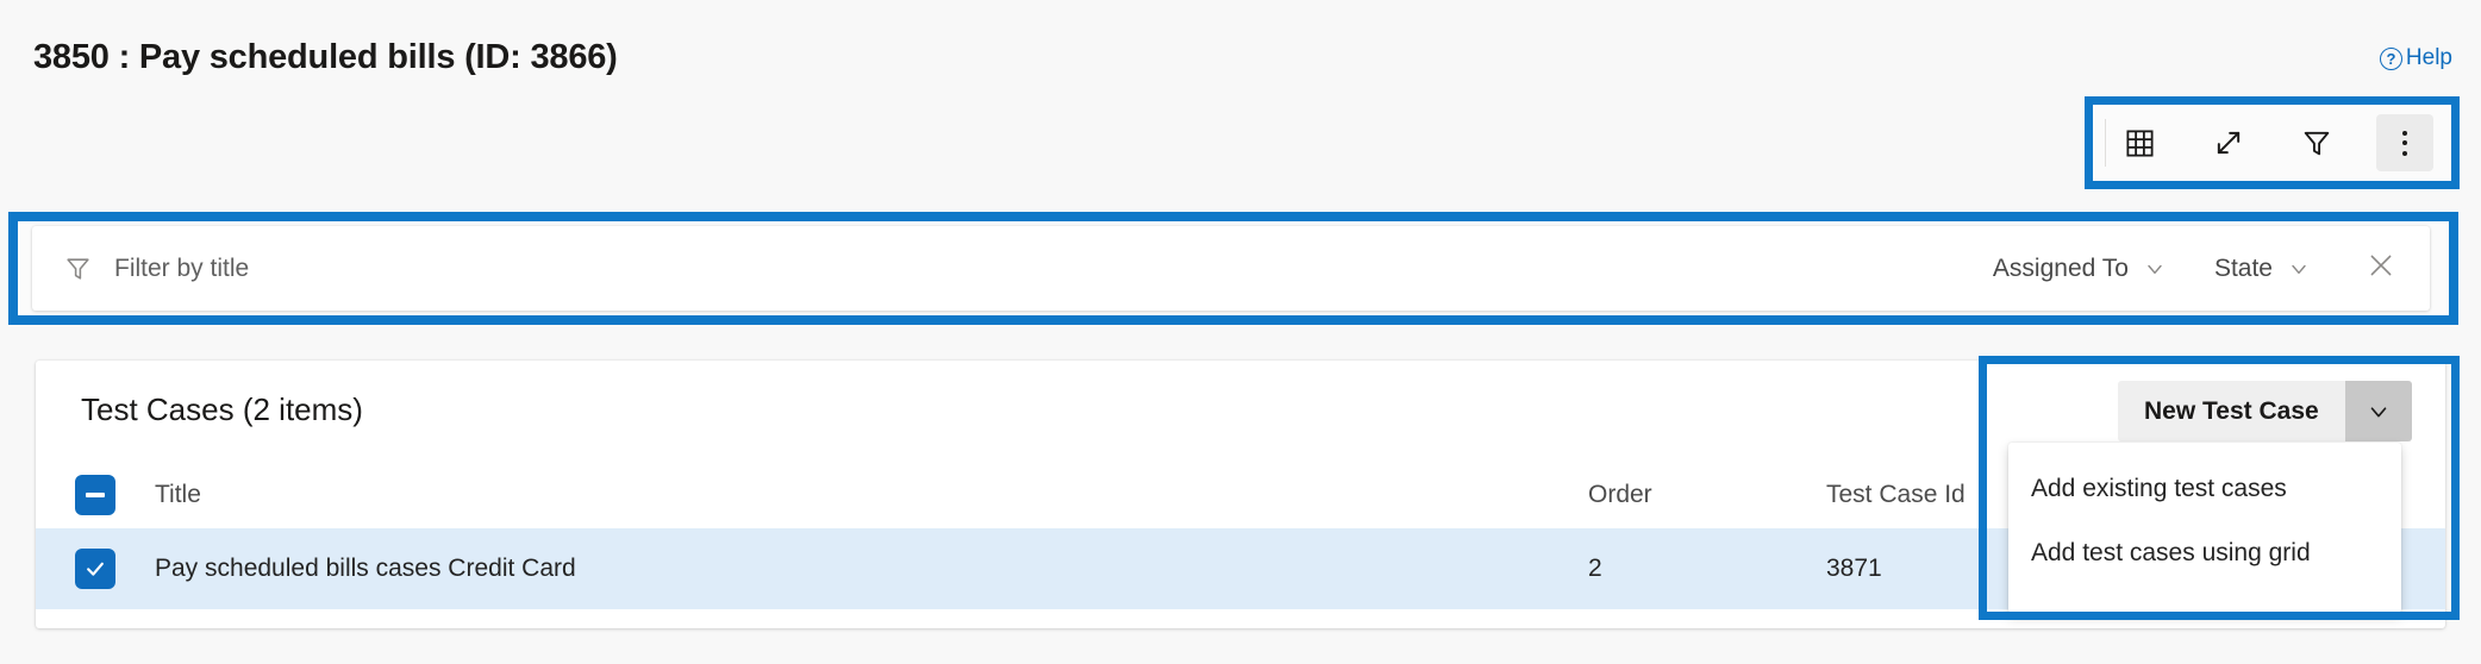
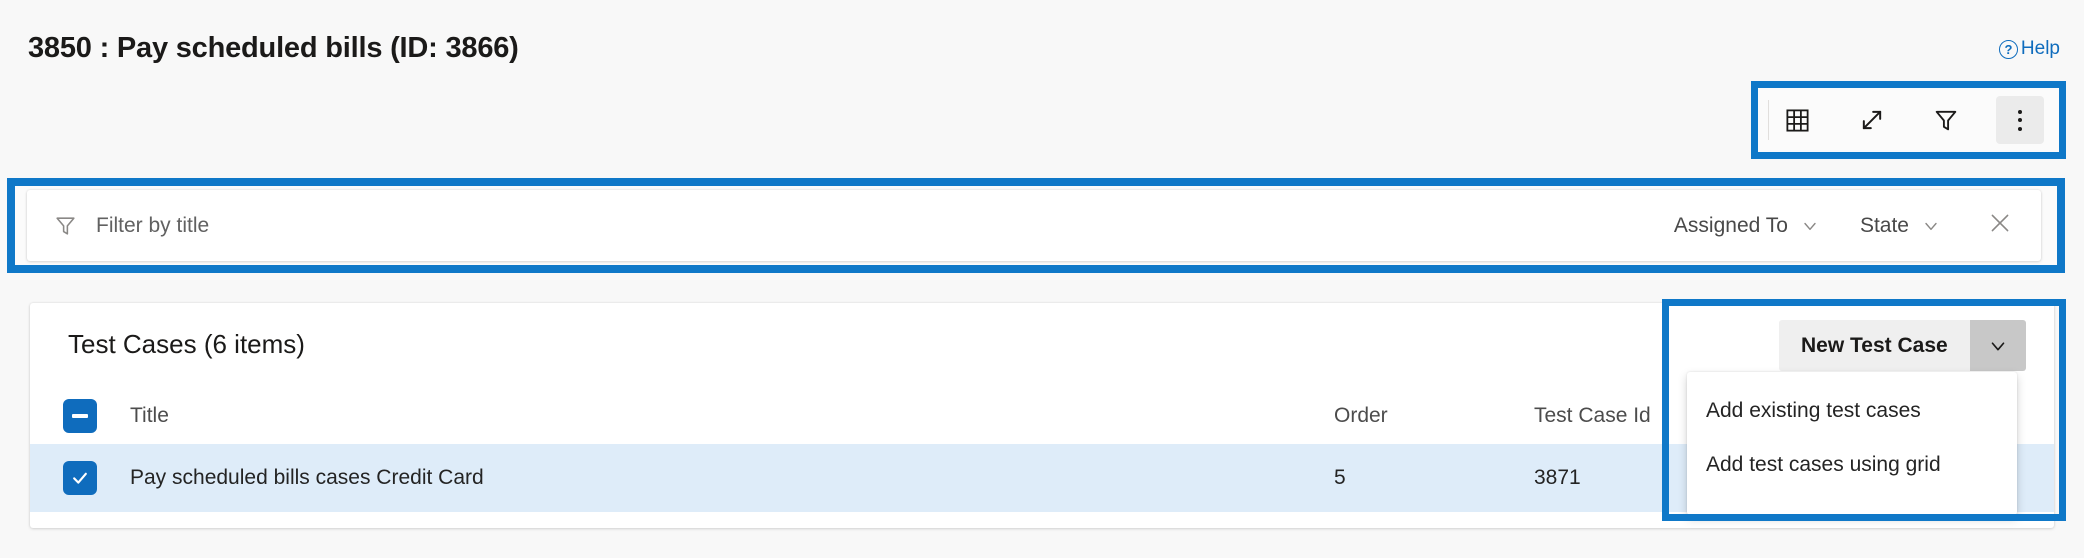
  3850 : Pay scheduled bills (ID: 3866)
  ?
  Help
  Filter by title
  Assigned To
  State
- Test Cases (2 items)
+ Test Cases (6 items)
  Title
  Order
  Test Case Id
  Pay scheduled bills cases Credit Card
- 2
+ 5
  3871
  New Test Case
  Add existing test cases
  Add test cases using grid
